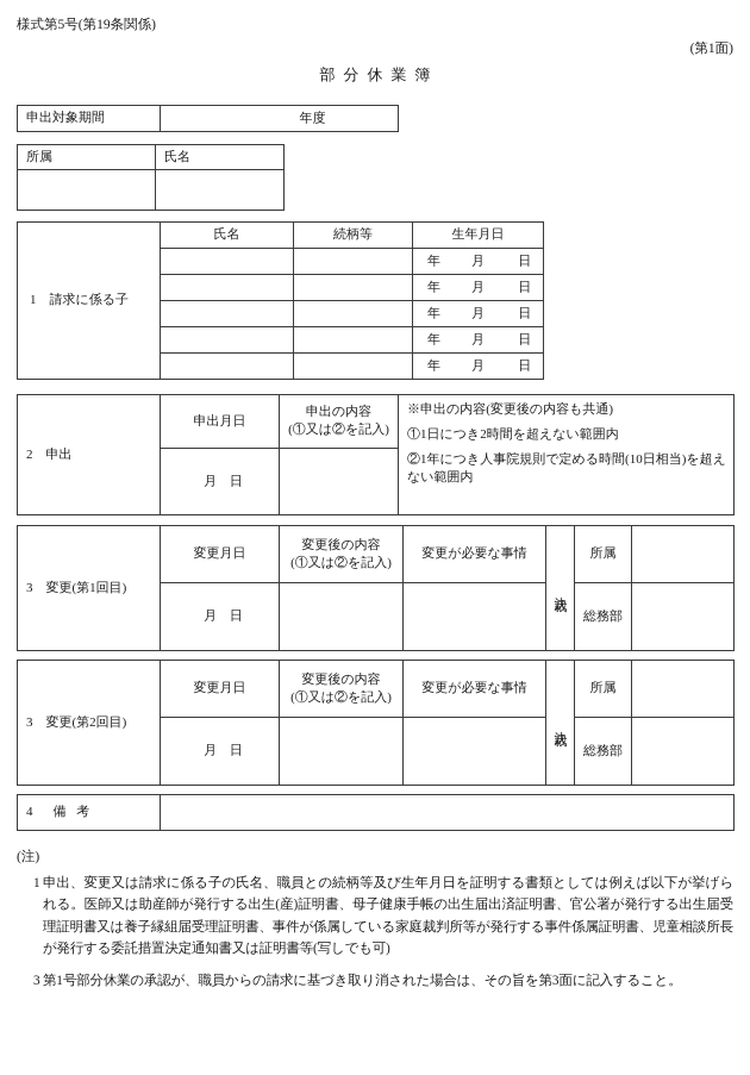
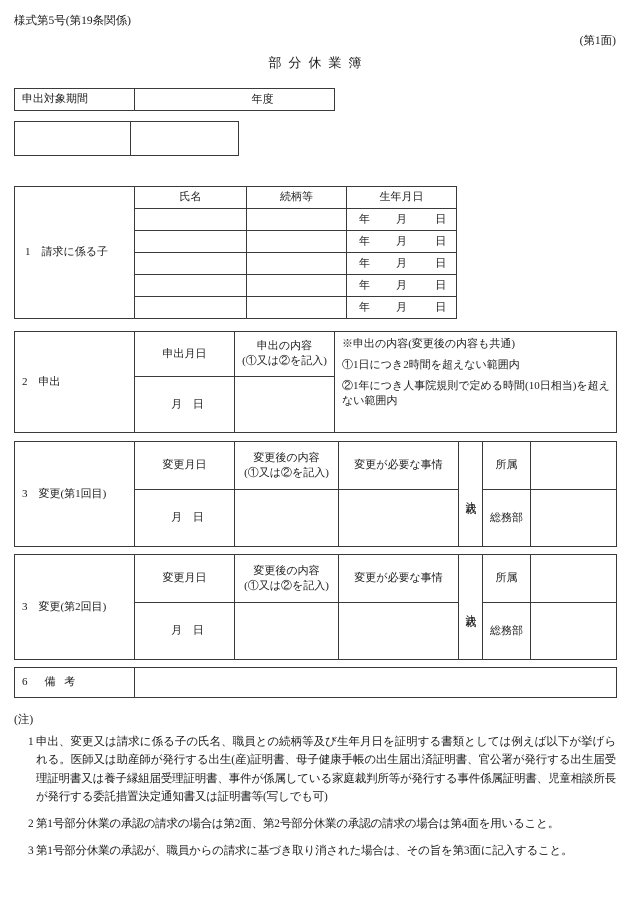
  様式第5号(第19条関係)
  (第1面)
  部分休業簿
  申出対象期間	年度
- 所属	氏名
  1 請求に係る子	氏名	続柄等	生年月日
  		年 月 日
  		年 月 日
  		年 月 日
  		年 月 日
  		年 月 日
  2 申出	申出月日	申出の内容 (①又は②を記入)	※申出の内容(変更後の内容も共通) ①1日につき2時間を超えない範囲内 ②1年につき人事院規則で定める時間(10日相当)を超えない範囲内
  月 日
  3 変更(第1回目)	変更月日	変更後の内容 (①又は②を記入)	変更が必要な事情		所属
  月 日			総務部
  3 変更(第2回目)	変更月日	変更後の内容 (①又は②を記入)	変更が必要な事情		所属
  月 日			総務部
- 4 備 考
+ 6 備 考
  (注)
  1
  申出、変更又は請求に係る子の氏名、職員との続柄等及び生年月日を証明する書類としては例えば以下が挙げられる。医師又は助産師が発行する出生(産)証明書、母子健康手帳の出生届出済証明書、官公署が発行する出生届受理証明書又は養子縁組届受理証明書、事件が係属している家庭裁判所等が発行する事件係属証明書、児童相談所長が発行する委託措置決定通知書又は証明書等(写しでも可)
+ 2
+ 第1号部分休業の承認の請求の場合は第2面、第2号部分休業の承認の請求の場合は第4面を用いること。
  3
  第1号部分休業の承認が、職員からの請求に基づき取り消された場合は、その旨を第3面に記入すること。
